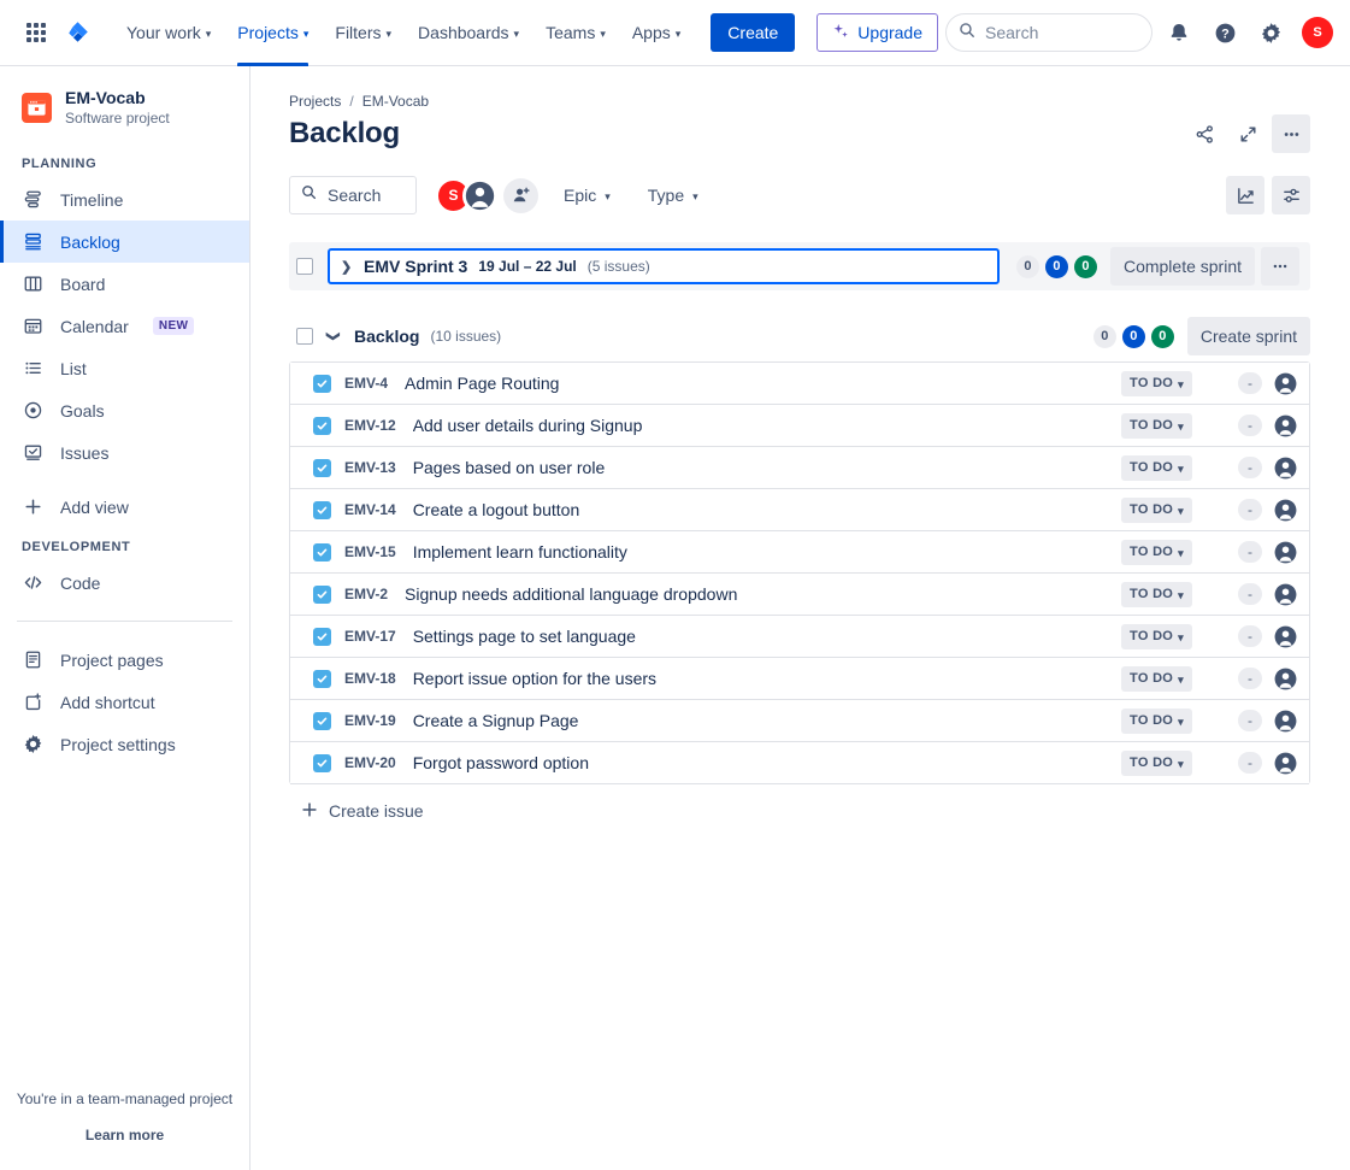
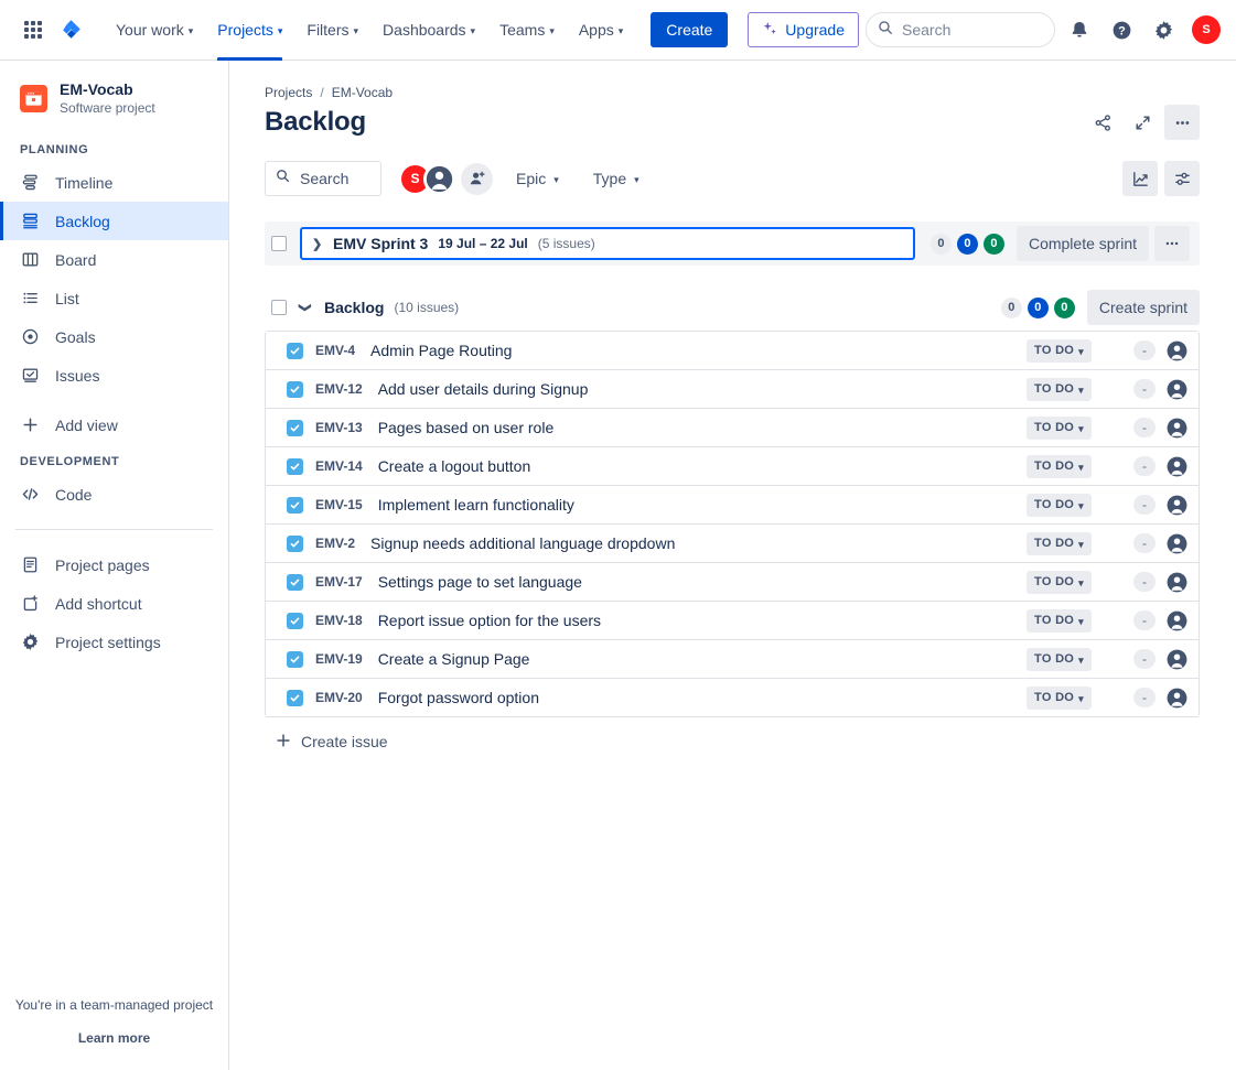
  Your work
  ▾
  Projects
  ▾
  Filters
  ▾
  Dashboards
  ▾
  Teams
  ▾
  Apps
  ▾
  Create
  Upgrade
  Search
  ?
  S
  EM-Vocab
  Software project
  PLANNING
  Timeline
  Backlog
  Board
- Calendar
- NEW
  List
  Goals
  Issues
  Add view
  DEVELOPMENT
  Code
  Project pages
  Add shortcut
  Project settings
  You're in a team-managed project
  Learn more
  Projects
  /
  EM-Vocab
  Backlog
  Search
  S
  Epic
  ▾
  Type
  ▾
  ❯
  EMV Sprint 3
  19 Jul – 22 Jul
  (5 issues)
  0
  0
  0
  Complete sprint
  Backlog
  (10 issues)
  0
  0
  0
  Create sprint
  EMV-4
  Admin Page Routing
  TO DO
  ▾
  -
  EMV-12
  Add user details during Signup
  TO DO
  ▾
  -
  EMV-13
  Pages based on user role
  TO DO
  ▾
  -
  EMV-14
  Create a logout button
  TO DO
  ▾
  -
  EMV-15
  Implement learn functionality
  TO DO
  ▾
  -
  EMV-2
  Signup needs additional language dropdown
  TO DO
  ▾
  -
  EMV-17
  Settings page to set language
  TO DO
  ▾
  -
  EMV-18
  Report issue option for the users
  TO DO
  ▾
  -
  EMV-19
  Create a Signup Page
  TO DO
  ▾
  -
  EMV-20
  Forgot password option
  TO DO
  ▾
  -
  Create issue
